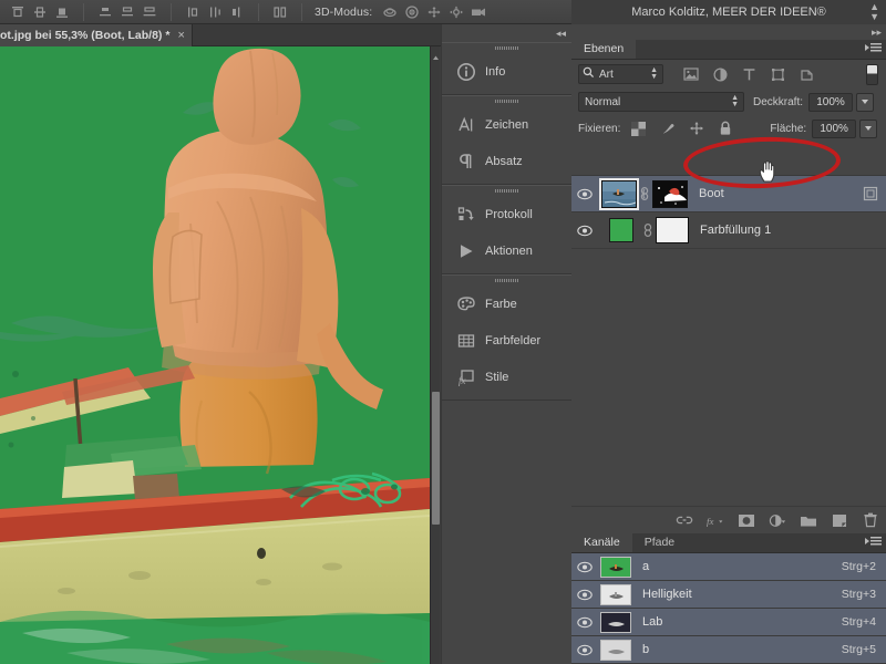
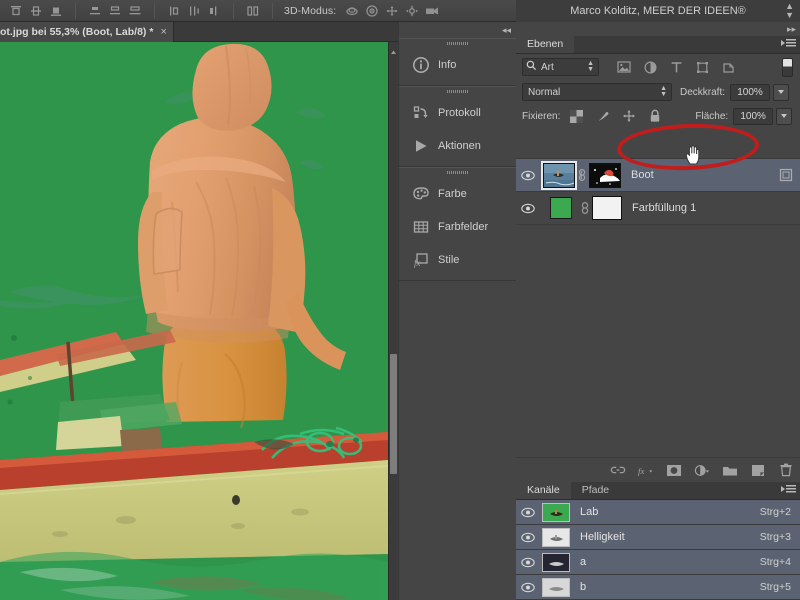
  3D-Modus:
  ot.jpg bei 55,3% (Boot, Lab/8) *
  ×
  ◂◂
  Info
- Zeichen
- Absatz
  Protokoll
  Aktionen
  Farbe
  Farbfelder
  fx
  Stile
  Marco Kolditz, MEER DER IDEEN®
  ▲
  ▼
  ▸▸
  Ebenen
  Art
  Normal
  Deckkraft:
  100%
  Fixieren:
  Fläche:
  100%
  Boot
  Farbfüllung 1
  fx
  Kanäle
  Pfade
- a
+ Lab
  Strg+2
  Helligkeit
  Strg+3
- Lab
+ a
  Strg+4
  b
  Strg+5
